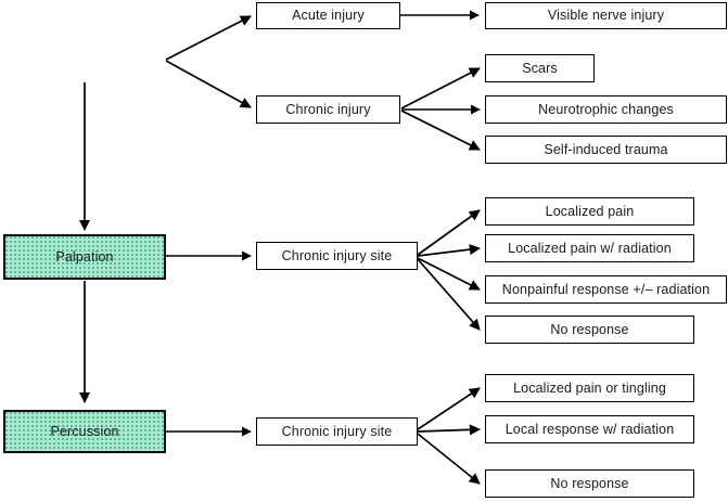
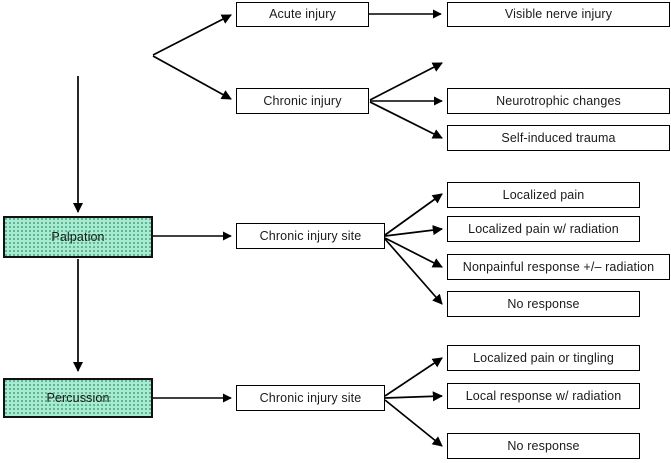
  Palpation
  Percussion
  Acute injury
  Visible nerve injury
  Chronic injury
- Scars
  Neurotrophic changes
  Self-induced trauma
  Chronic injury site
  Localized pain
  Localized pain w/ radiation
  Nonpainful response +/– radiation
  No response
  Chronic injury site
  Localized pain or tingling
  Local response w/ radiation
  No response
